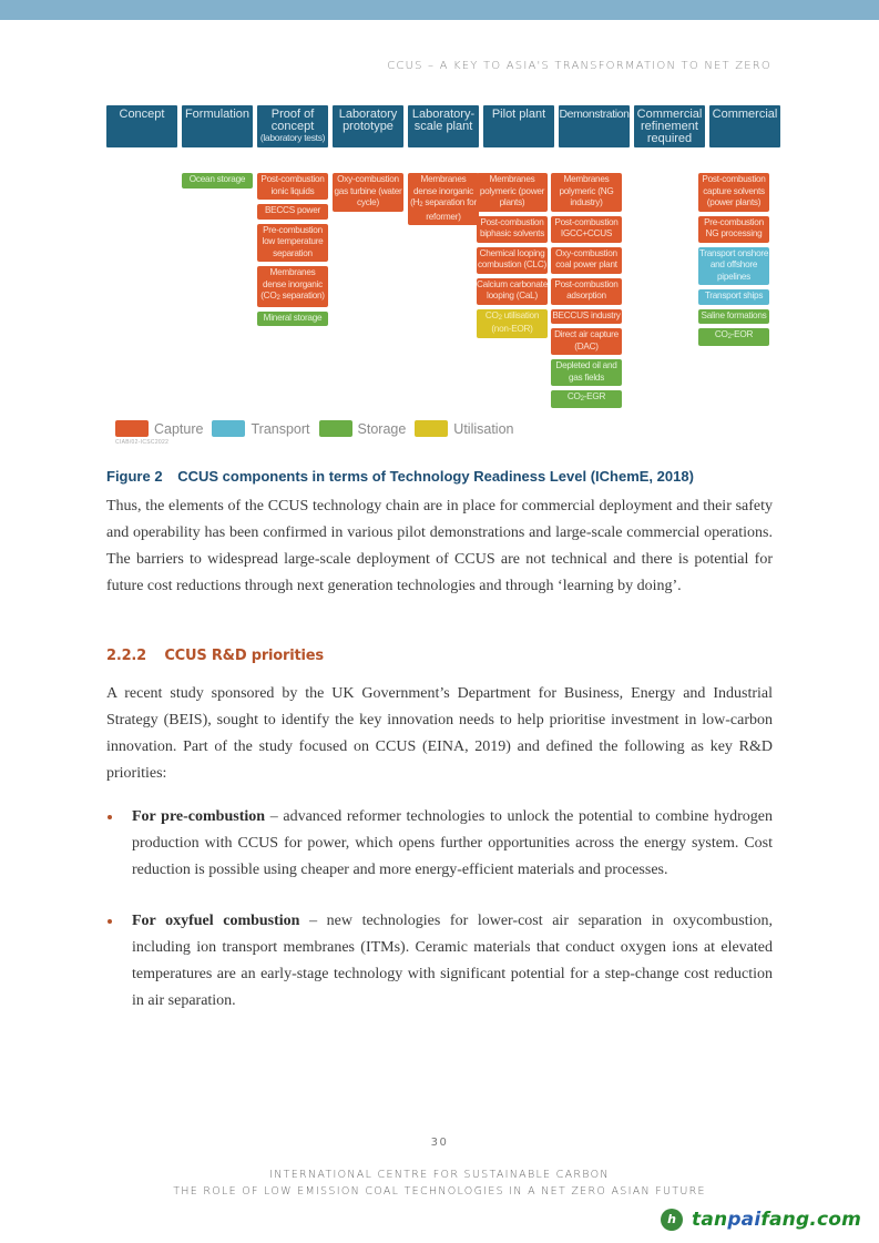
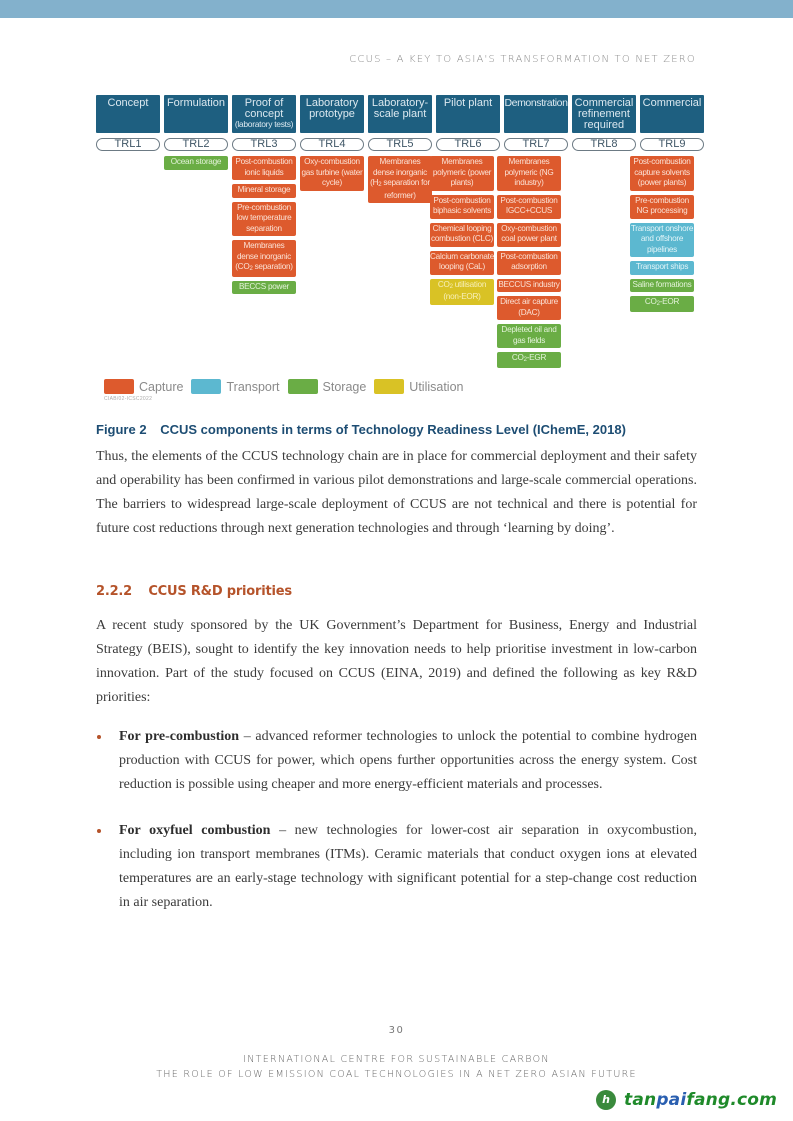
  CCUS – A KEY TO ASIA'S TRANSFORMATION TO NET ZERO
  Concept
  Formulation
  Proof of
  concept
  (laboratory tests)
  Laboratory
  prototype
  Laboratory-
  scale plant
  Pilot plant
  Demonstration
  Commercial
  refinement
  required
  Commercial
+ TRL1
+ TRL2
+ TRL3
+ TRL4
+ TRL5
+ TRL6
+ TRL7
+ TRL8
+ TRL9
  Ocean storage
  Post-combustion ionic liquids
- BECCS power
+ Mineral storage
  Pre-combustion low temperature separation
  Membranes dense inorganic (CO separation)
- Mineral storage
+ BECCS power
  Oxy-combustion gas turbine (water cycle)
  Membranes dense inorganic (H separation for reformer)
  Membranes polymeric (power plants)
  Post-combustion biphasic solvents
  Chemical looping combustion (CLC)
  Calcium carbonate looping (CaL)
  CO utilisation (non-EOR)
  Membranes polymeric (NG industry)
  Post-combustion IGCC+CCUS
  Oxy-combustion coal power plant
  Post-combustion adsorption
  BECCUS industry
  Direct air capture (DAC)
  Depleted oil and gas fields
  CO -EGR
  Post-combustion capture solvents (power plants)
  Pre-combustion NG processing
  Transport onshore and offshore pipelines
  Transport ships
  Saline formations
  CO -EOR
  Capture
  Transport
  Storage
  Utilisation
  Figure 2 CCUS components in terms of Technology Readiness Level (IChemE, 2018)
  Thus, the elements of the CCUS technology chain are in place for commercial deployment and their safety and operability has been confirmed in various pilot demonstrations and large-scale commercial operations. The barriers to widespread large-scale deployment of CCUS are not technical and there is potential for future cost reductions through next generation technologies and through ‘learning by doing’.
  2.2.2 CCUS R&D priorities
  A recent study sponsored by the UK Government’s Department for Business, Energy and Industrial Strategy (BEIS), sought to identify the key innovation needs to help prioritise investment in low-carbon innovation. Part of the study focused on CCUS (EINA, 2019) and defined the following as key R&D priorities:
  For pre-combustion – advanced reformer technologies to unlock the potential to combine hydrogen production with CCUS for power, which opens further opportunities across the energy system. Cost reduction is possible using cheaper and more energy-efficient materials and processes.
  For oxyfuel combustion – new technologies for lower-cost air separation in oxycombustion, including ion transport membranes (ITMs). Ceramic materials that conduct oxygen ions at elevated temperatures are an early-stage technology with significant potential for a step-change cost reduction in air separation.
  30
  INTERNATIONAL CENTRE FOR SUSTAINABLE CARBON
  THE ROLE OF LOW EMISSION COAL TECHNOLOGIES IN A NET ZERO ASIAN FUTURE
  h
  tanpaifang.com
